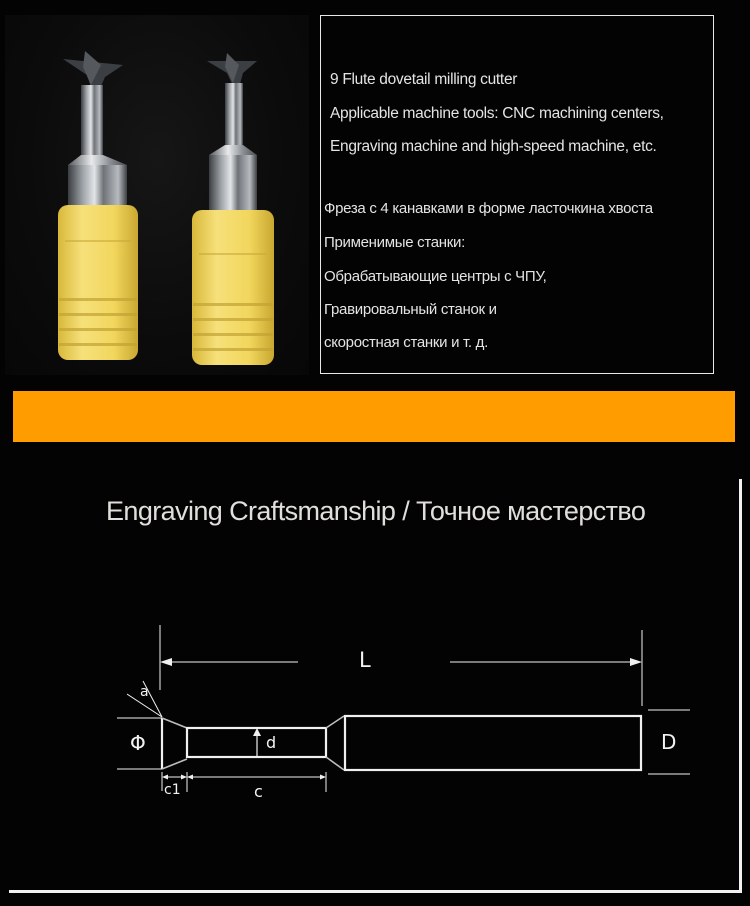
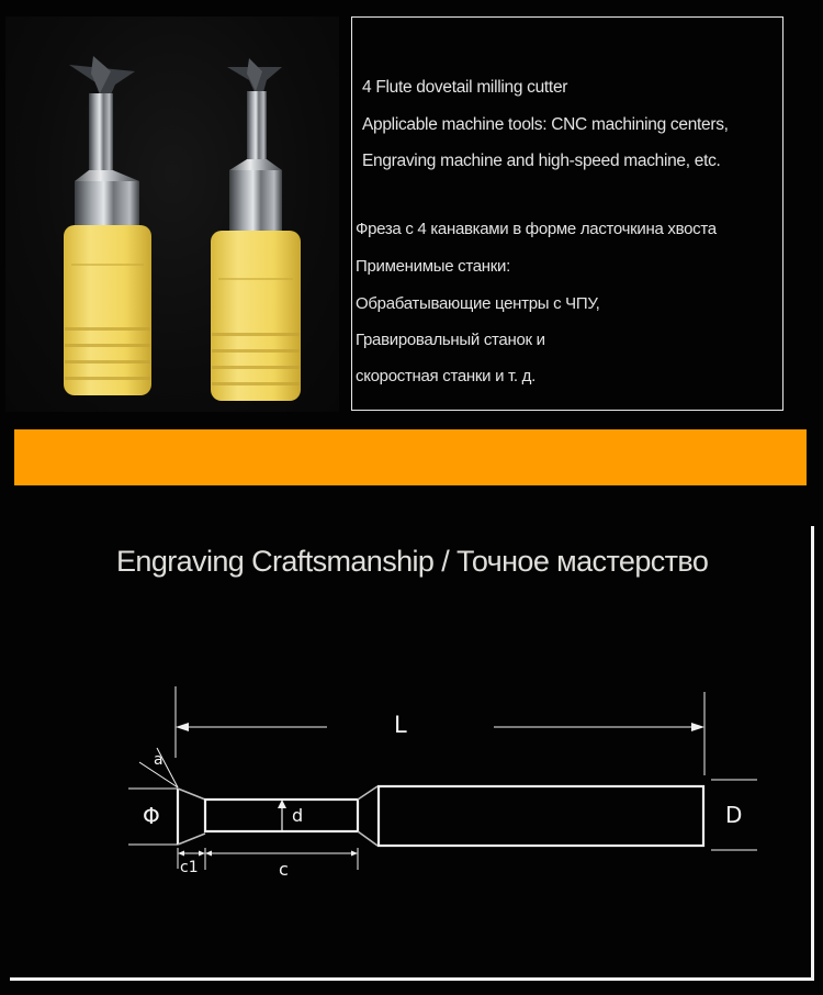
- 9 Flute dovetail milling cutter
+ 4 Flute dovetail milling cutter
  Applicable machine tools: CNC machining centers,
  Engraving machine and high-speed machine, etc.
  Фреза с 4 канавками в форме ласточкина хвоста
  Применимые станки:
  Обрабатывающие центры с ЧПУ,
  Гравировальный станок и
  скоростная станки и т. д.
  Engraving Craftsmanship / Точное мастерство
  L
  a
  Φ
  d
  D
  c1
  c
